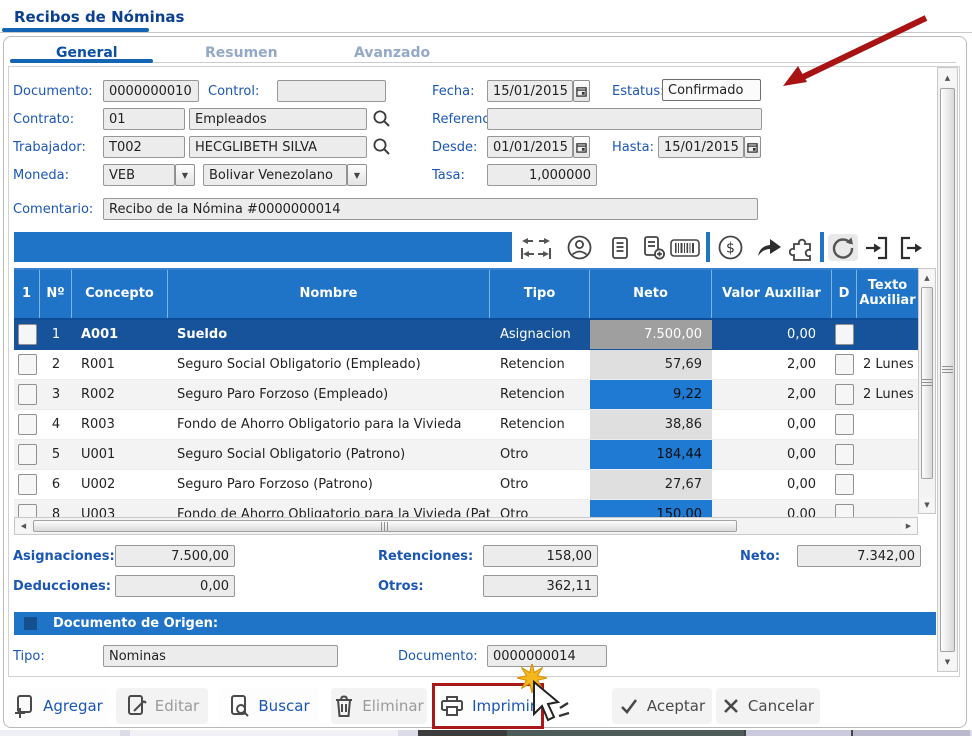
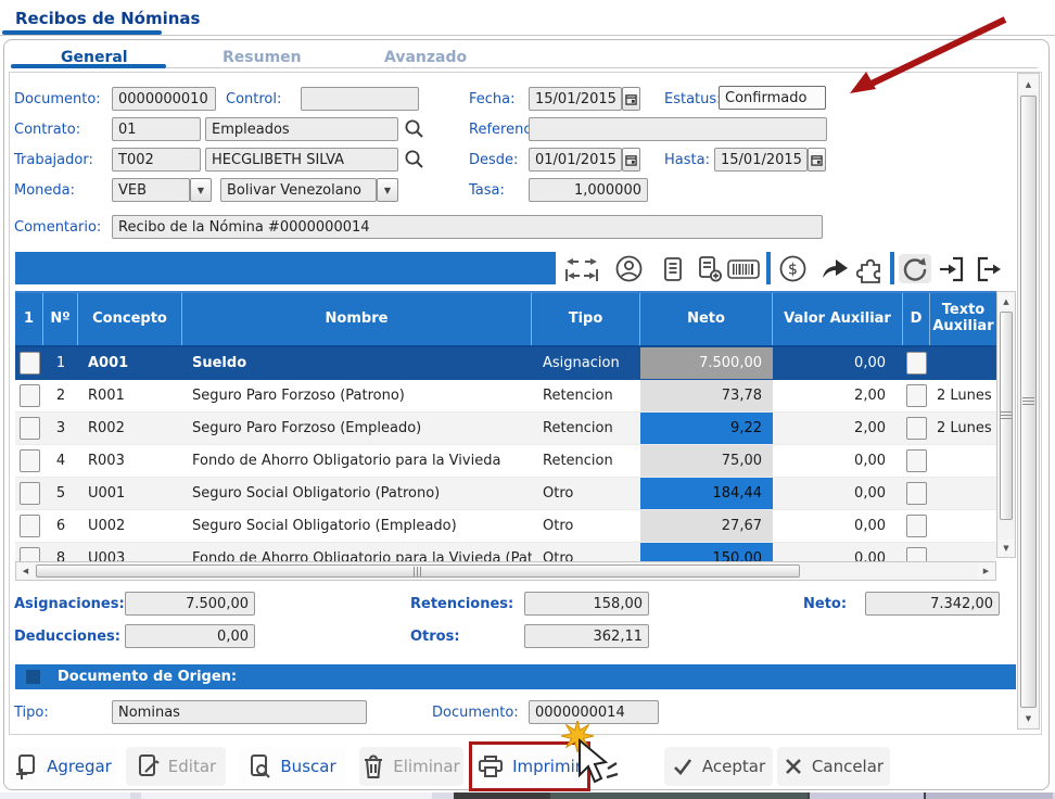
  Recibos de Nóminas
  General
  Resumen
  Avanzado
  Documento:
  0000000010
  Control:
  Fecha:
  15/01/2015
  Estatus
  Confirmado
  Contrato:
  01
  Empleados
  Referenc
  Trabajador:
  T002
  HECGLIBETH SILVA
  Desde:
  01/01/2015
  Hasta:
  15/01/2015
  Moneda:
  VEB
  ▼
  Bolivar Venezolano
  ▼
  Tasa:
  1,000000
  Comentario:
  Recibo de la Nómina #0000000014
  $
  1
  Nº
  Concepto
  Nombre
  Tipo
  Neto
  Valor Auxiliar
  D
  Texto Auxiliar
  1
  A001
  Sueldo
  Asignacion
  7.500,00
  0,00
  2
  R001
- Seguro Social Obligatorio (Empleado)
+ Seguro Paro Forzoso (Patrono)
  Retencion
- 57,69
+ 73,78
  2,00
  2 Lunes
  3
  R002
  Seguro Paro Forzoso (Empleado)
  Retencion
  9,22
  2,00
  2 Lunes
  4
  R003
  Fondo de Ahorro Obligatorio para la Vivieda
  Retencion
- 38,86
+ 75,00
  0,00
  5
  U001
  Seguro Social Obligatorio (Patrono)
  Otro
  184,44
  0,00
  6
  U002
- Seguro Paro Forzoso (Patrono)
+ Seguro Social Obligatorio (Empleado)
  Otro
  27,67
  0,00
  8
  U003
  Fondo de Ahorro Obligatorio para la Vivieda (Pat
  Otro
  150,00
  0,00
  ▲
  ▼
  ◀
  ▶
  ▲
  ▼
  Asignaciones:
  7.500,00
  Retenciones:
  158,00
  Neto:
  7.342,00
  Deducciones:
  0,00
  Otros:
  362,11
  Documento de Origen:
  Tipo:
  Nominas
  Documento:
  0000000014
  Agregar
  Editar
  Buscar
  Eliminar
  Imprimir
  Aceptar
  Cancelar
